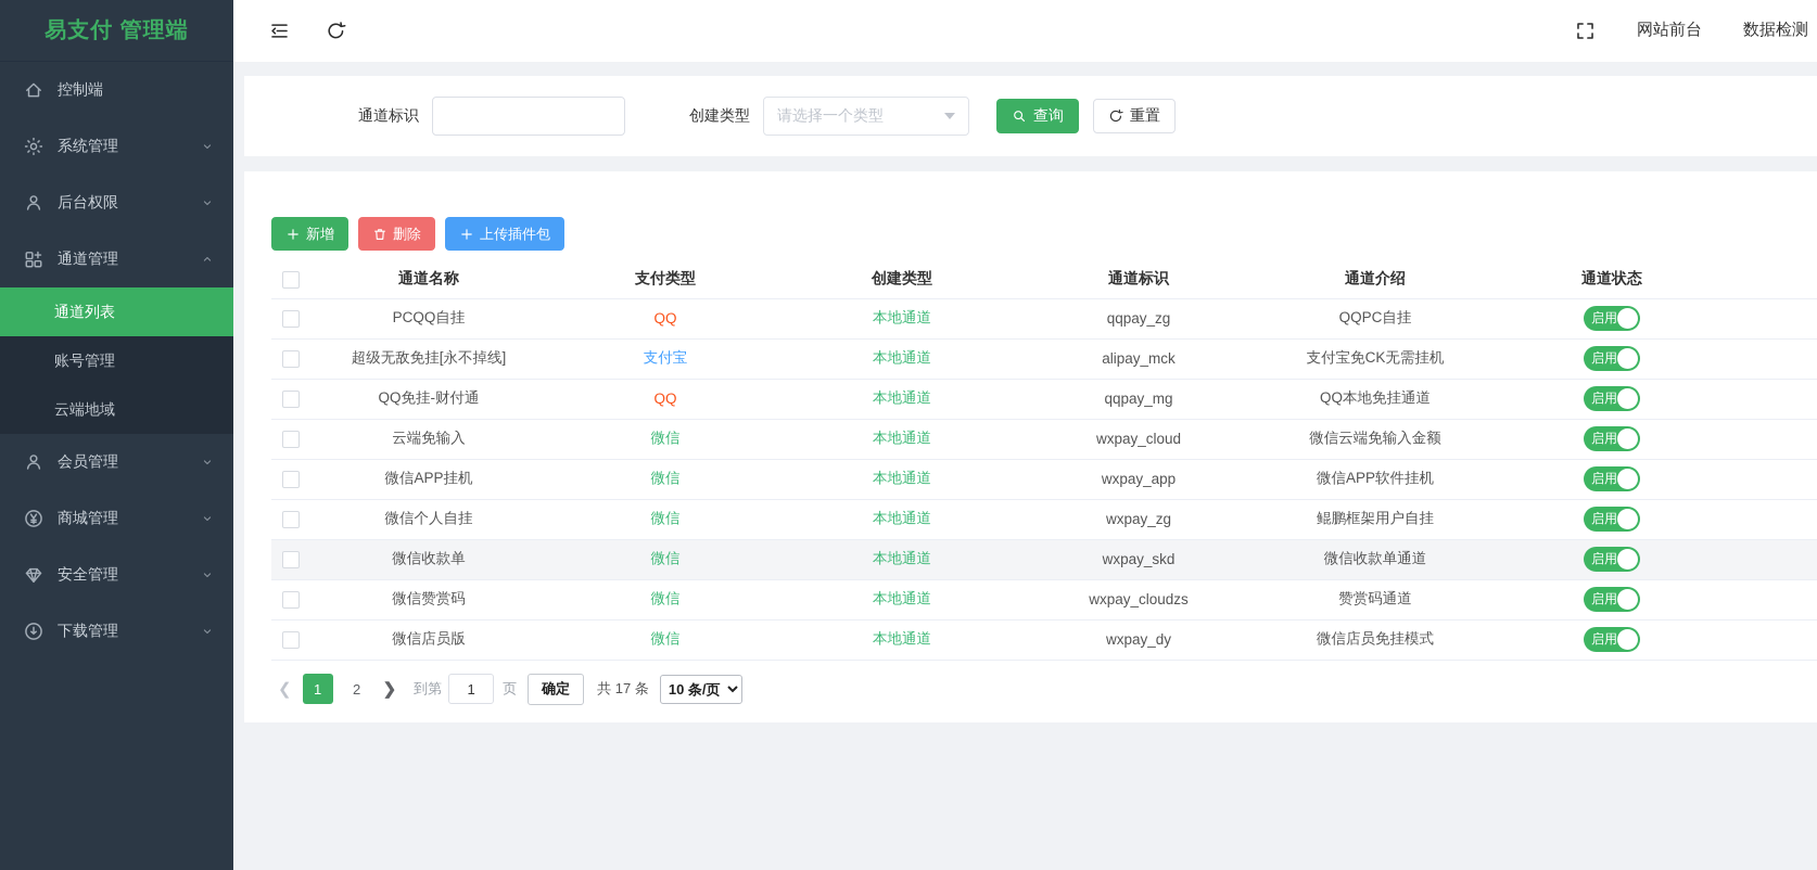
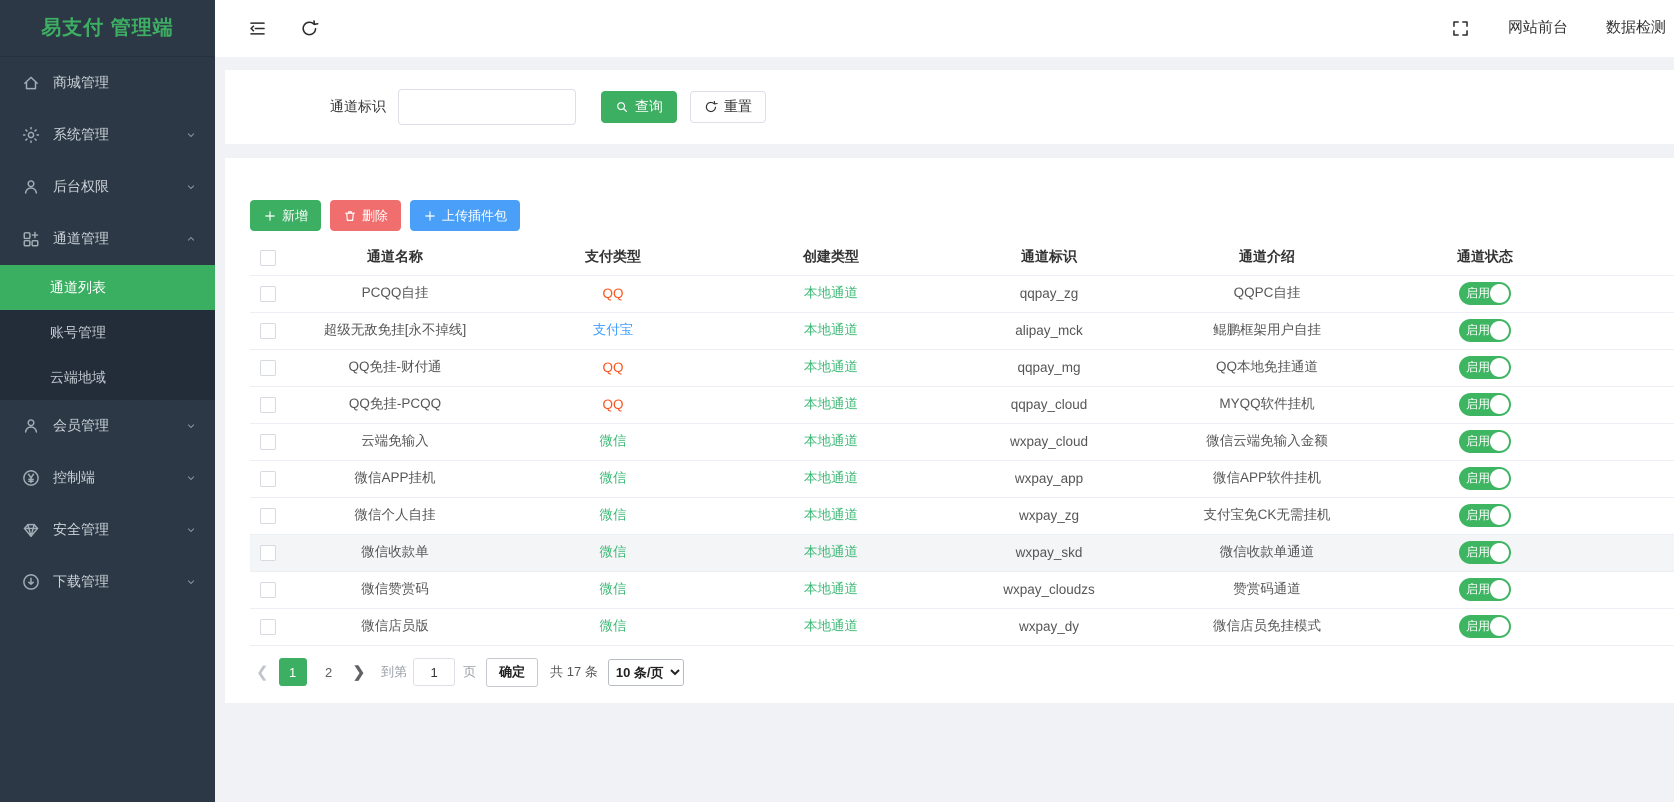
  易支付 管理端
- 控制端
+ 商城管理
  系统管理
  后台权限
  通道管理
  通道列表
  账号管理
  云端地域
  会员管理
- 商城管理
+ 控制端
  安全管理
  下载管理
  网站前台
  数据检测
  通道标识
- 创建类型
- 请选择一个类型
  查询
  重置
  新增
  删除
  上传插件包
  	通道名称	支付类型	创建类型	通道标识	通道介绍	通道状态
  	PCQQ自挂	QQ	本地通道	qqpay_zg	QQPC自挂	启用
- 	超级无敌免挂[永不掉线]	支付宝	本地通道	alipay_mck	支付宝免CK无需挂机	启用
+ 	超级无敌免挂[永不掉线]	支付宝	本地通道	alipay_mck	鲲鹏框架用户自挂	启用
  	QQ免挂-财付通	QQ	本地通道	qqpay_mg	QQ本地免挂通道	启用
+ 	QQ免挂-PCQQ	QQ	本地通道	qqpay_cloud	MYQQ软件挂机	启用
  	云端免输入	微信	本地通道	wxpay_cloud	微信云端免输入金额	启用
  	微信APP挂机	微信	本地通道	wxpay_app	微信APP软件挂机	启用
- 	微信个人自挂	微信	本地通道	wxpay_zg	鲲鹏框架用户自挂	启用
+ 	微信个人自挂	微信	本地通道	wxpay_zg	支付宝免CK无需挂机	启用
  	微信收款单	微信	本地通道	wxpay_skd	微信收款单通道	启用
  	微信赞赏码	微信	本地通道	wxpay_cloudzs	赞赏码通道	启用
  	微信店员版	微信	本地通道	wxpay_dy	微信店员免挂模式	启用
  ❮
  1
  2
  ❯
  到第
  1
  页
  确定
  共 17 条
  10 条/页
